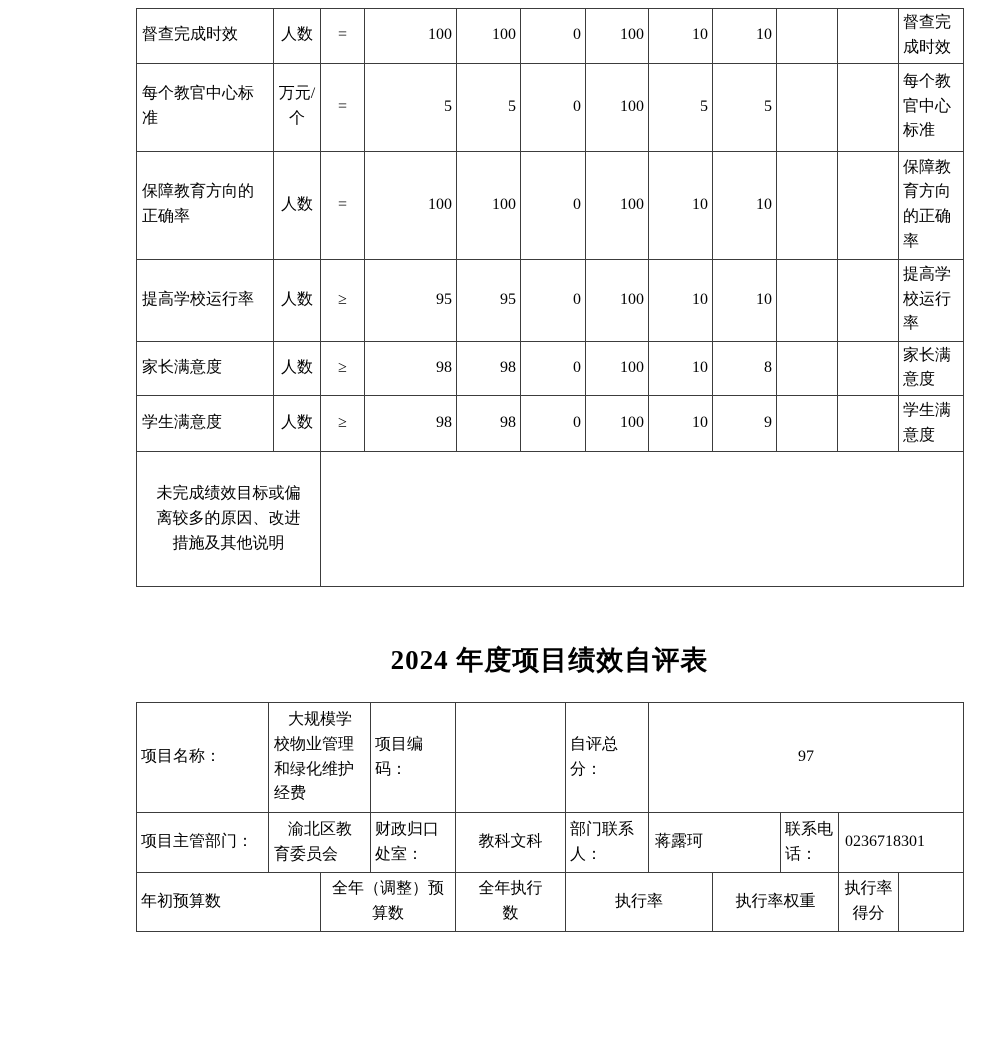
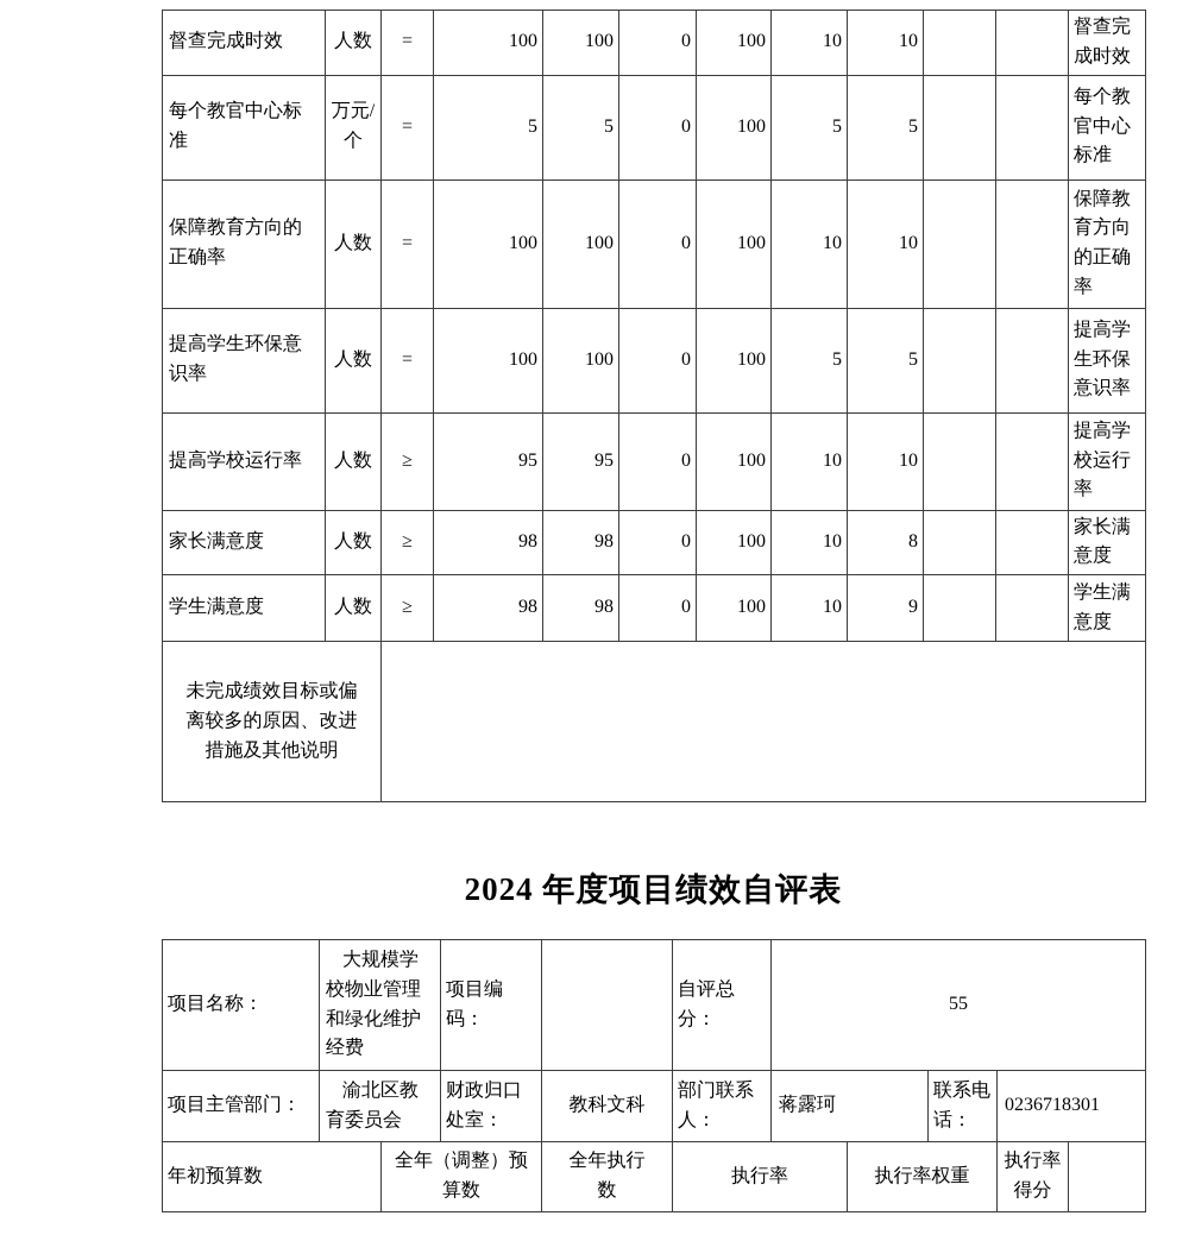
  督查完成时效	人数	=	100	100	0	100	10	10			督查完成时效
  每个教官中心标准	万元/个	=	5	5	0	100	5	5			每个教官中心标准
  保障教育方向的正确率	人数	=	100	100	0	100	10	10			保障教育方向的正确率
+ 提高学生环保意识率	人数	=	100	100	0	100	5	5			提高学生环保意识率
  提高学校运行率	人数	≥	95	95	0	100	10	10			提高学校运行率
  家长满意度	人数	≥	98	98	0	100	10	8			家长满意度
  学生满意度	人数	≥	98	98	0	100	10	9			学生满意度
  未完成绩效目标或偏离较多的原因、改进措施及其他说明
  2024 年度项目绩效自评表
- 项目名称：	大规模学校物业管理和绿化维护经费	项目编码：		自评总分：	97
+ 项目名称：	大规模学校物业管理和绿化维护经费	项目编码：		自评总分：	55
  项目主管部门：	渝北区教育委员会	财政归口处室：	教科文科	部门联系人：	蒋露珂	联系电话：	0236718301
  年初预算数	全年（调整）预算数	全年执行数	执行率	执行率权重	执行率得分
